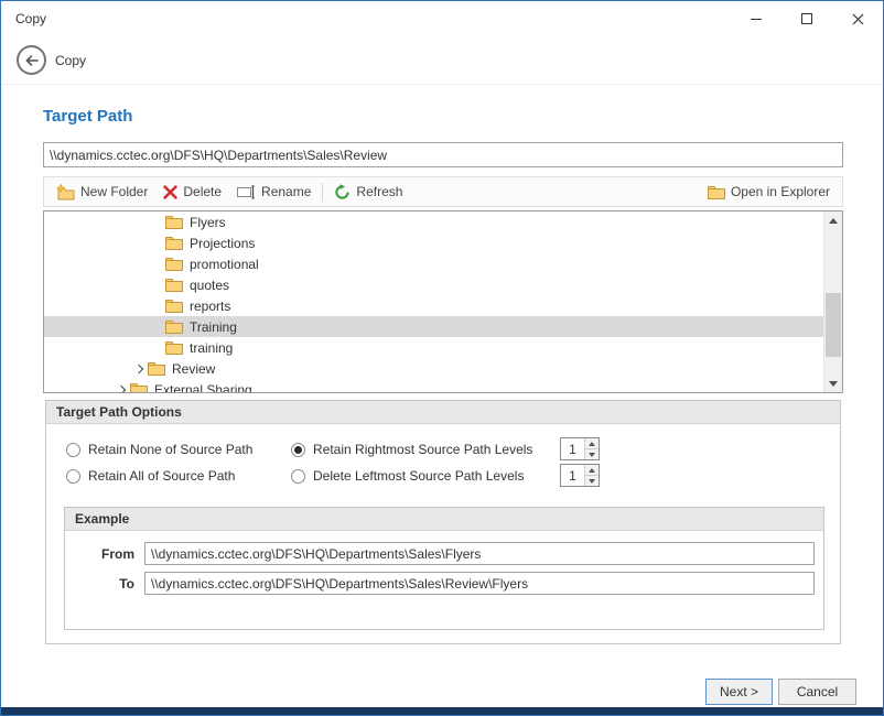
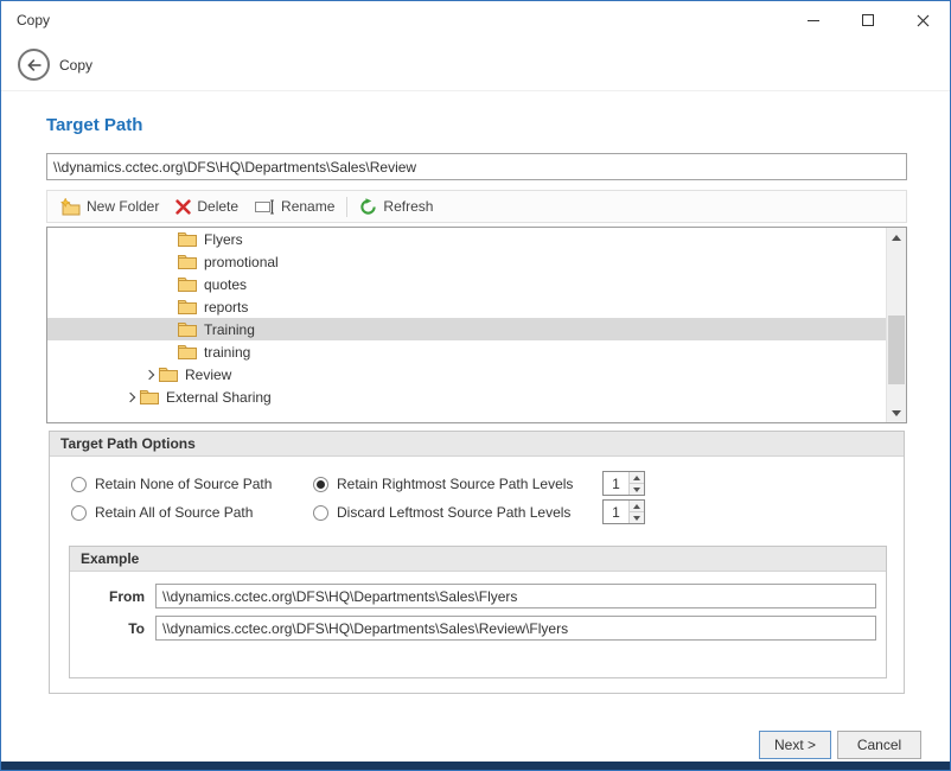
  Copy
  Copy
  Target Path
  \\dynamics.cctec.org\DFS\HQ\Departments\Sales\Review
  New Folder
  Delete
  Rename
  Refresh
- Open in Explorer
  Flyers
- Projections
  promotional
  quotes
  reports
  Training
  training
  Review
  External Sharing
  Target Path Options
  Retain None of Source Path
  Retain All of Source Path
  Retain Rightmost Source Path Levels
- Delete Leftmost Source Path Levels
+ Discard Leftmost Source Path Levels
  1
  1
  Example
  From
  \\dynamics.cctec.org\DFS\HQ\Departments\Sales\Flyers
  To
  \\dynamics.cctec.org\DFS\HQ\Departments\Sales\Review\Flyers
  Next >
  Cancel
